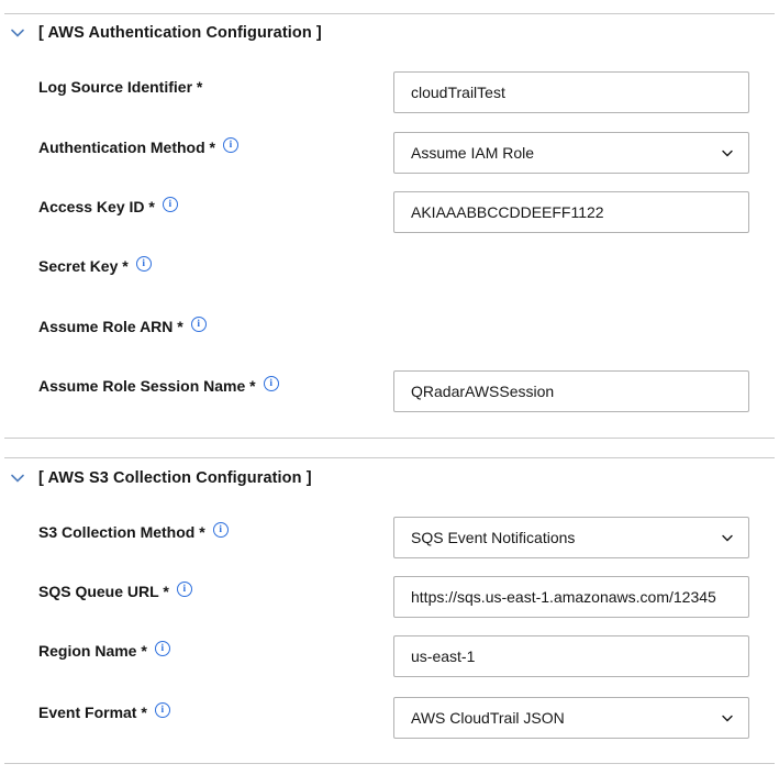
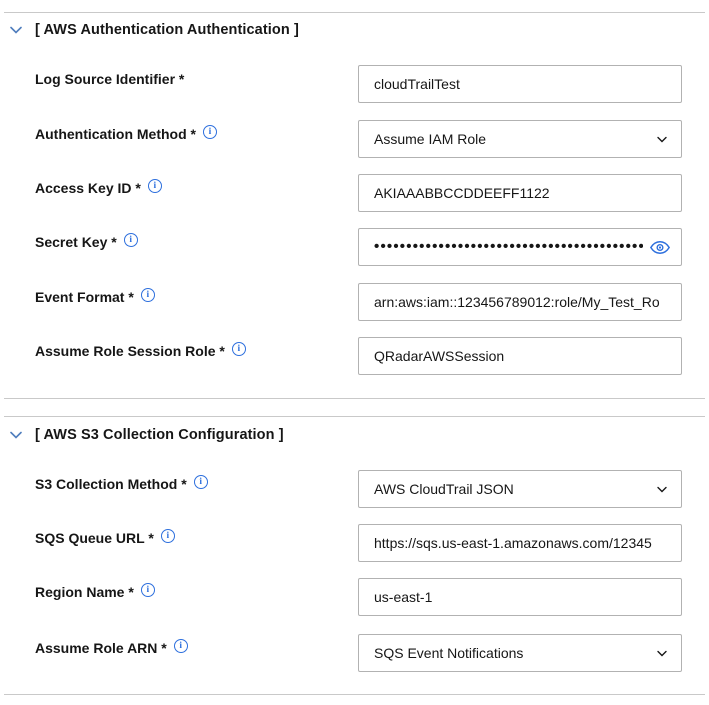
- [ AWS Authentication Configuration ]
+ [ AWS Authentication Authentication ]
  Log Source Identifier *
  cloudTrailTest
  Authentication Method *
  i
  Assume IAM Role
  Access Key ID *
  i
  AKIAAABBCCDDEEFF1122
  Secret Key *
  i
+ ••••••••••••••••••••••••••••••••••••••••••
- Assume Role ARN *
+ Event Format *
  i
+ arn:aws:iam::123456789012:role/My_Test_Ro
- Assume Role Session Name *
+ Assume Role Session Role *
  i
  QRadarAWSSession
  [ AWS S3 Collection Configuration ]
  S3 Collection Method *
  i
- SQS Event Notifications
+ AWS CloudTrail JSON
  SQS Queue URL *
  i
  https://sqs.us-east-1.amazonaws.com/12345
  Region Name *
  i
  us-east-1
- Event Format *
+ Assume Role ARN *
  i
- AWS CloudTrail JSON
+ SQS Event Notifications
